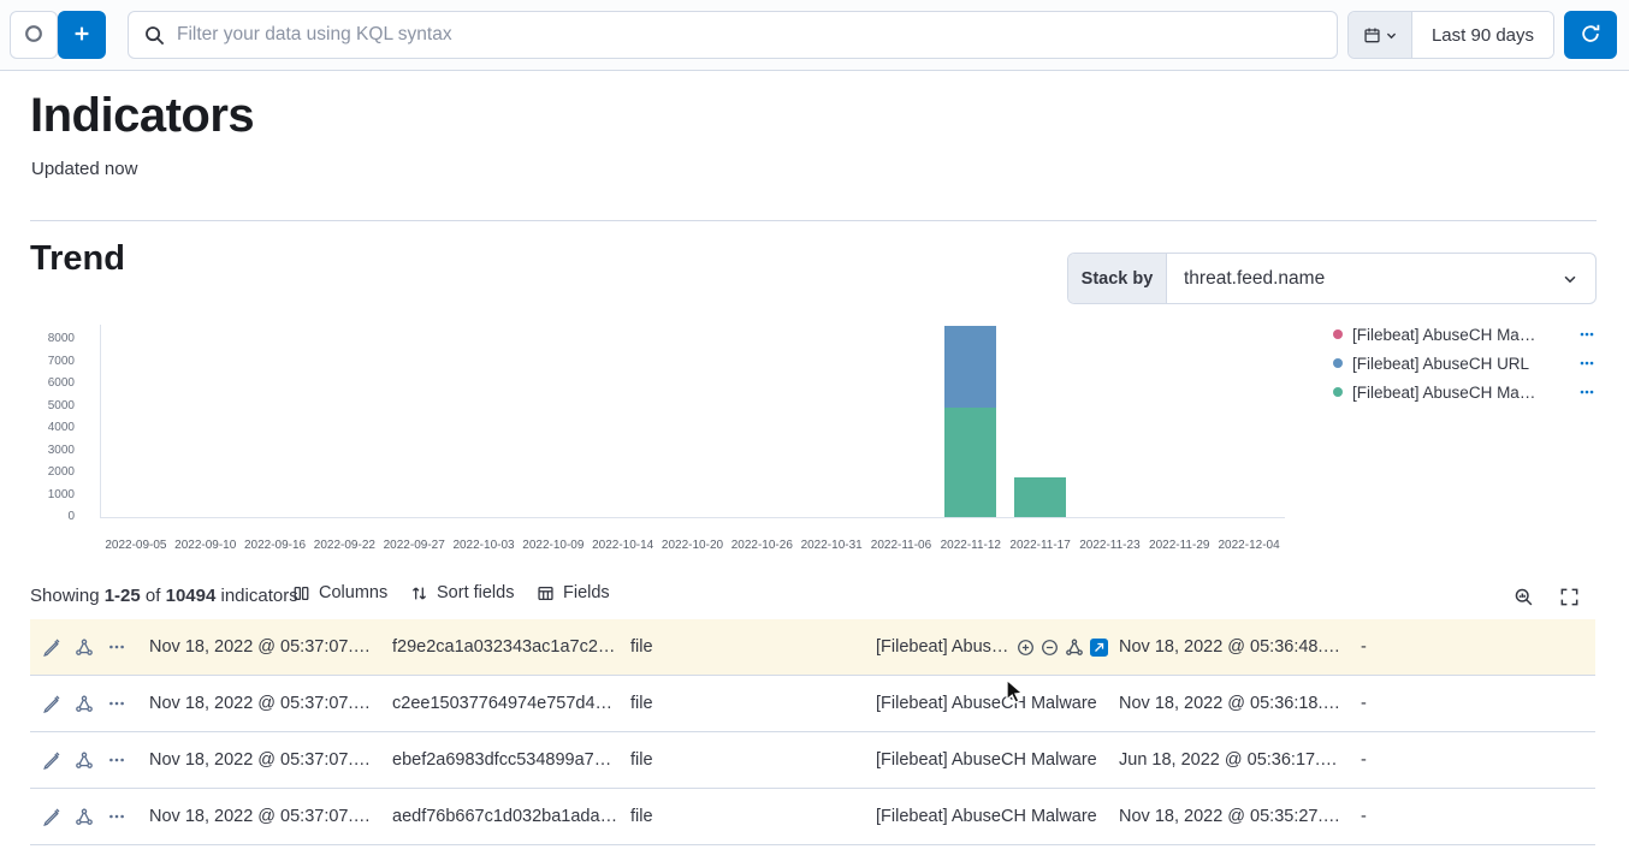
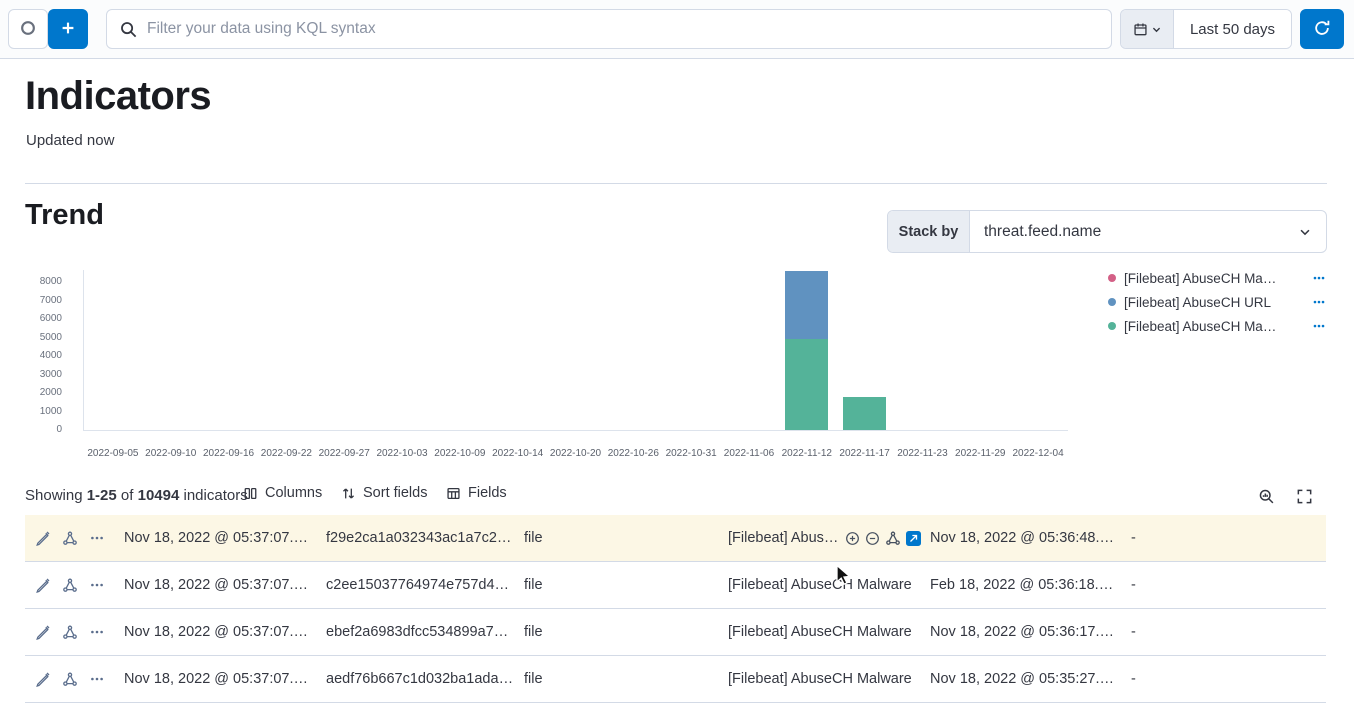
  Filter your data using KQL syntax
- Last 90 days
+ Last 50 days
  Indicators
  Updated now
  Trend
  Stack by
  threat.feed.name
  0
  1000
  2000
  3000
  4000
  5000
  6000
  7000
  8000
  2022-09-05
  2022-09-10
  2022-09-16
  2022-09-22
  2022-09-27
  2022-10-03
  2022-10-09
  2022-10-14
  2022-10-20
  2022-10-26
  2022-10-31
  2022-11-06
  2022-11-12
  2022-11-17
  2022-11-23
  2022-11-29
  2022-12-04
  [Filebeat] AbuseCH Ma…
  [Filebeat] AbuseCH URL
  [Filebeat] AbuseCH Ma…
  Showing 1-25 of 10494 indicators
  Columns
  Sort fields
  Fields
  Nov 18, 2022 @ 05:37:07.…
  f29e2ca1a032343ac1a7c2…
  file
  [Filebeat] Abus…
  Nov 18, 2022 @ 05:36:48.…
  -
  Nov 18, 2022 @ 05:37:07.…
  c2ee15037764974e757d4…
  file
  [Filebeat] AbuseCH Malware
- Nov 18, 2022 @ 05:36:18.…
+ Feb 18, 2022 @ 05:36:18.…
  -
  Nov 18, 2022 @ 05:37:07.…
  ebef2a6983dfcc534899a7…
  file
  [Filebeat] AbuseCH Malware
- Jun 18, 2022 @ 05:36:17.…
+ Nov 18, 2022 @ 05:36:17.…
  -
  Nov 18, 2022 @ 05:37:07.…
  aedf76b667c1d032ba1ada…
  file
  [Filebeat] AbuseCH Malware
  Nov 18, 2022 @ 05:35:27.…
  -
